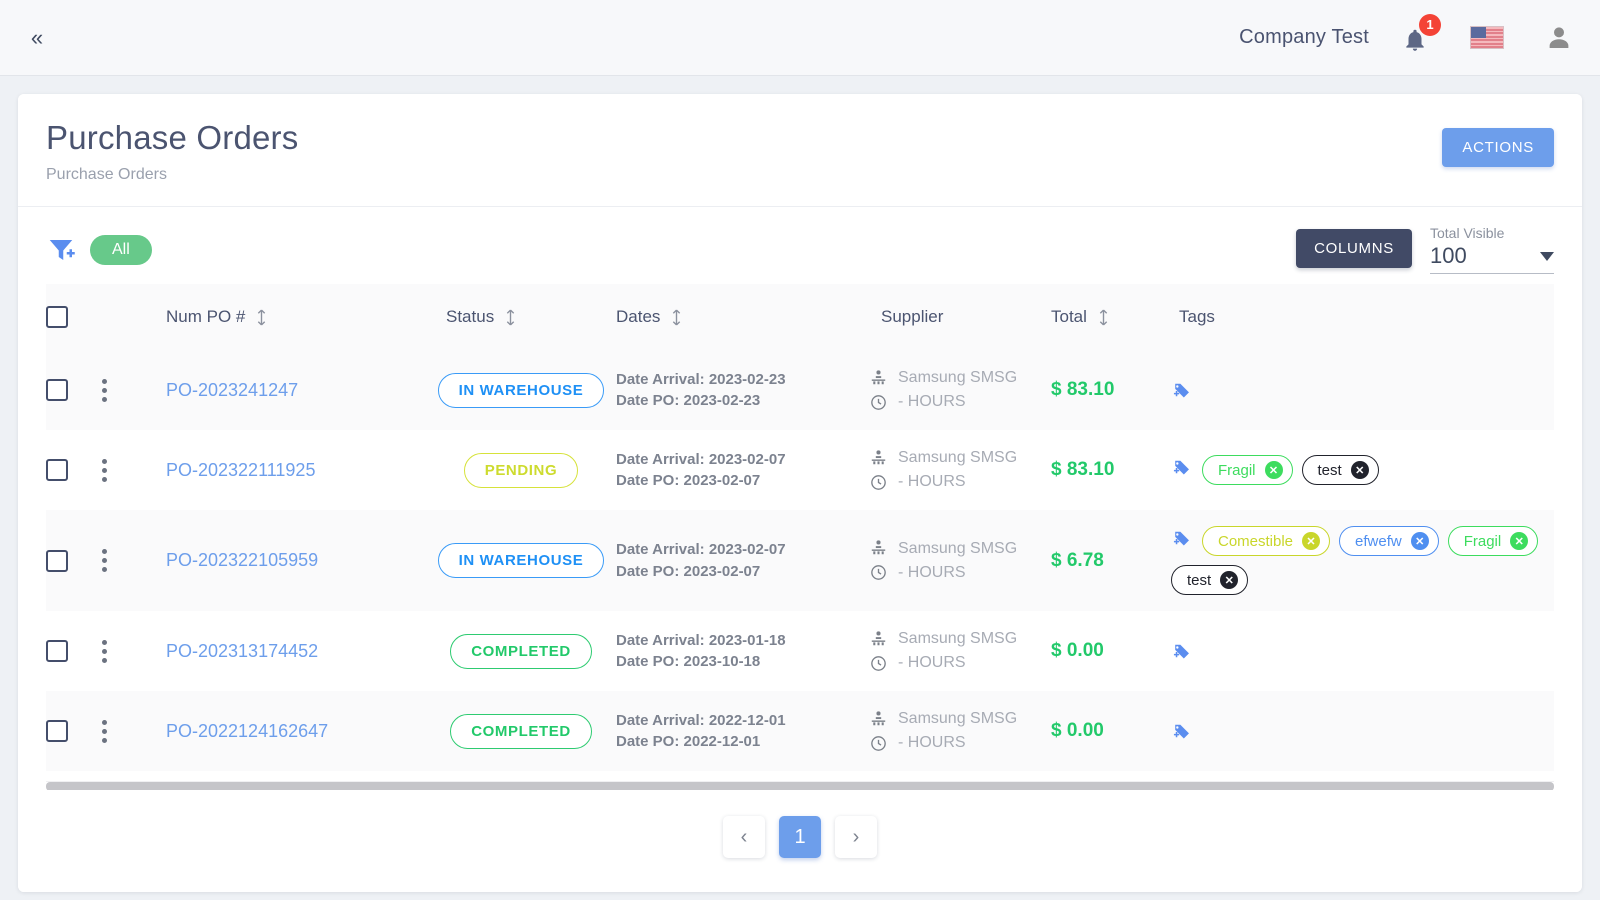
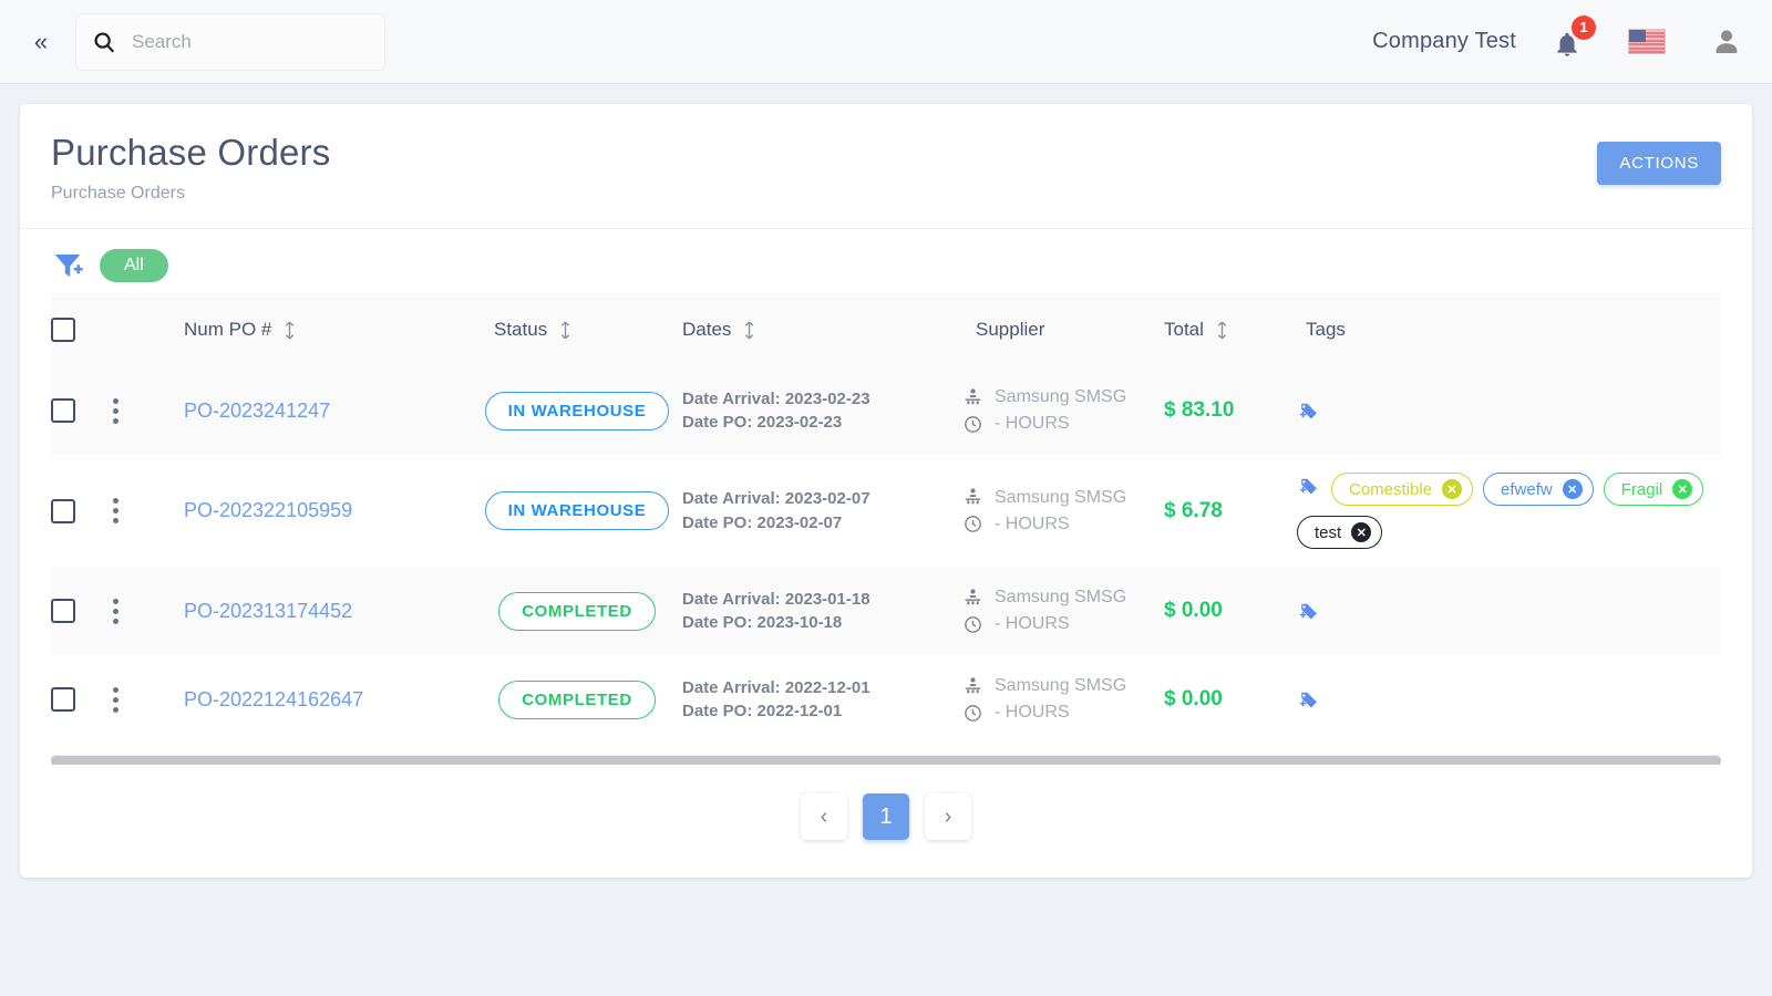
  «
+ Search
  Company Test
  1
  Purchase Orders
  Purchase Orders
  ACTIONS
  All
- COLUMNS
- Total Visible
- 100
  		Num PO #	Status	Dates	Supplier	Total	Tags
  		PO-2023241247	IN WAREHOUSE	Date Arrival: 2023-02-23 Date PO: 2023-02-23	Samsung SMSG - HOURS	$ 83.10
- 		PO-202322111925	PENDING	Date Arrival: 2023-02-07 Date PO: 2023-02-07	Samsung SMSG - HOURS	$ 83.10	Fragil ✕ test ✕
  		PO-202322105959	IN WAREHOUSE	Date Arrival: 2023-02-07 Date PO: 2023-02-07	Samsung SMSG - HOURS	$ 6.78	Comestible ✕ efwefw ✕ Fragil ✕ test ✕
  		PO-202313174452	COMPLETED	Date Arrival: 2023-01-18 Date PO: 2023-10-18	Samsung SMSG - HOURS	$ 0.00
  		PO-2022124162647	COMPLETED	Date Arrival: 2022-12-01 Date PO: 2022-12-01	Samsung SMSG - HOURS	$ 0.00
  ‹
  1
  ›
